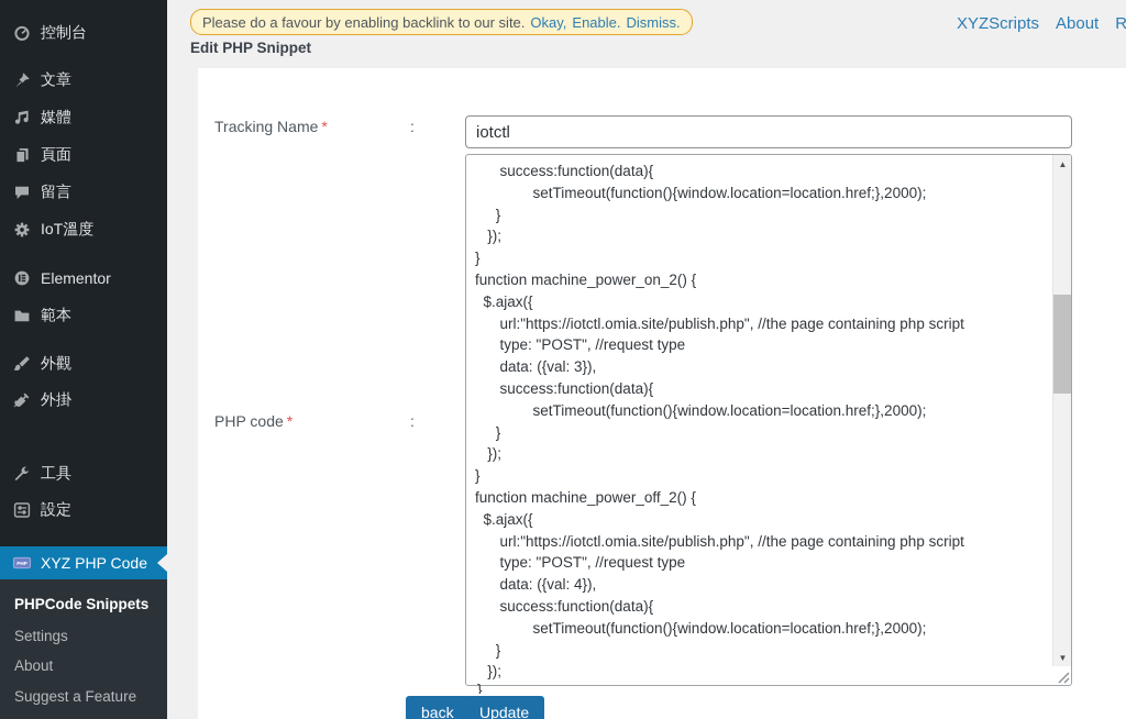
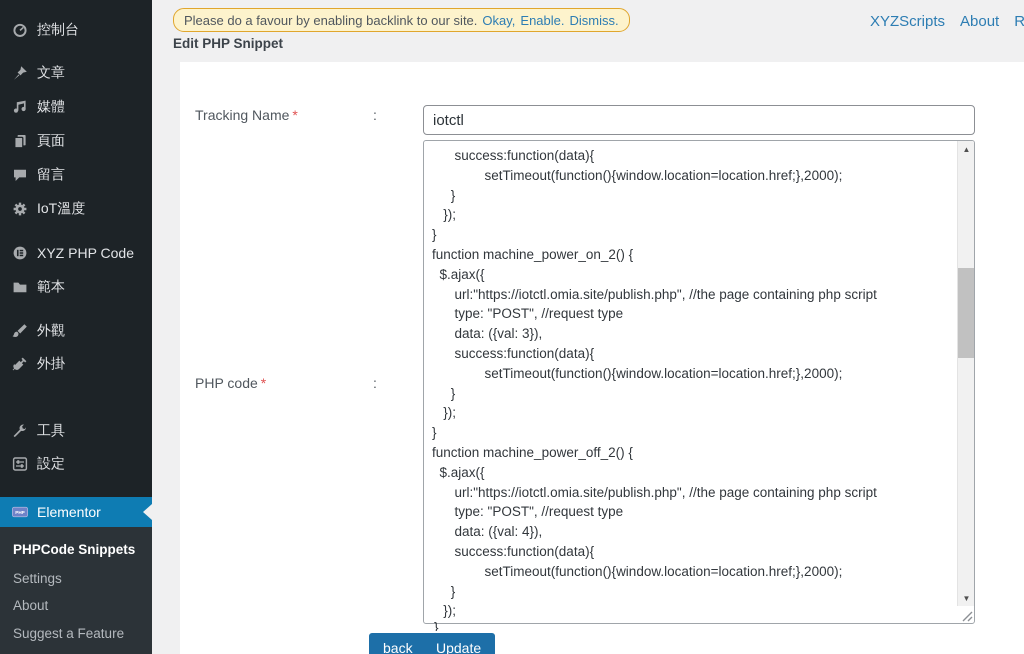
  控制台
  文章
  媒體
  頁面
  留言
  IoT溫度
- Elementor
+ XYZ PHP Code
  範本
  外觀
  外掛
  工具
  設定
- XYZ PHP Code
+ Elementor
  PHPCode Snippets
  Settings
  About
  Suggest a Feature
  Please do a favour by enabling backlink to our site.
  Okay,
  Enable.
  Dismiss.
  Edit PHP Snippet
  XYZScripts
  About
  Tracking Name *
  :
  iotctl
  PHP code *
  :
  success:function(data){
  setTimeout(function(){window.location=location.href;},2000);
  }
  });
  }
  function machine_power_on_2() {
  $.ajax({
  url:"https://iotctl.omia.site/publish.php", //the page containing php script
  type: "POST", //request type
  data: ({val: 3}),
  success:function(data){
  setTimeout(function(){window.location=location.href;},2000);
  }
  });
  }
  function machine_power_off_2() {
  $.ajax({
  url:"https://iotctl.omia.site/publish.php", //the page containing php script
  type: "POST", //request type
  data: ({val: 4}),
  success:function(data){
  setTimeout(function(){window.location=location.href;},2000);
  }
  });
  ▲
  ▼
  }
  back
  Update
